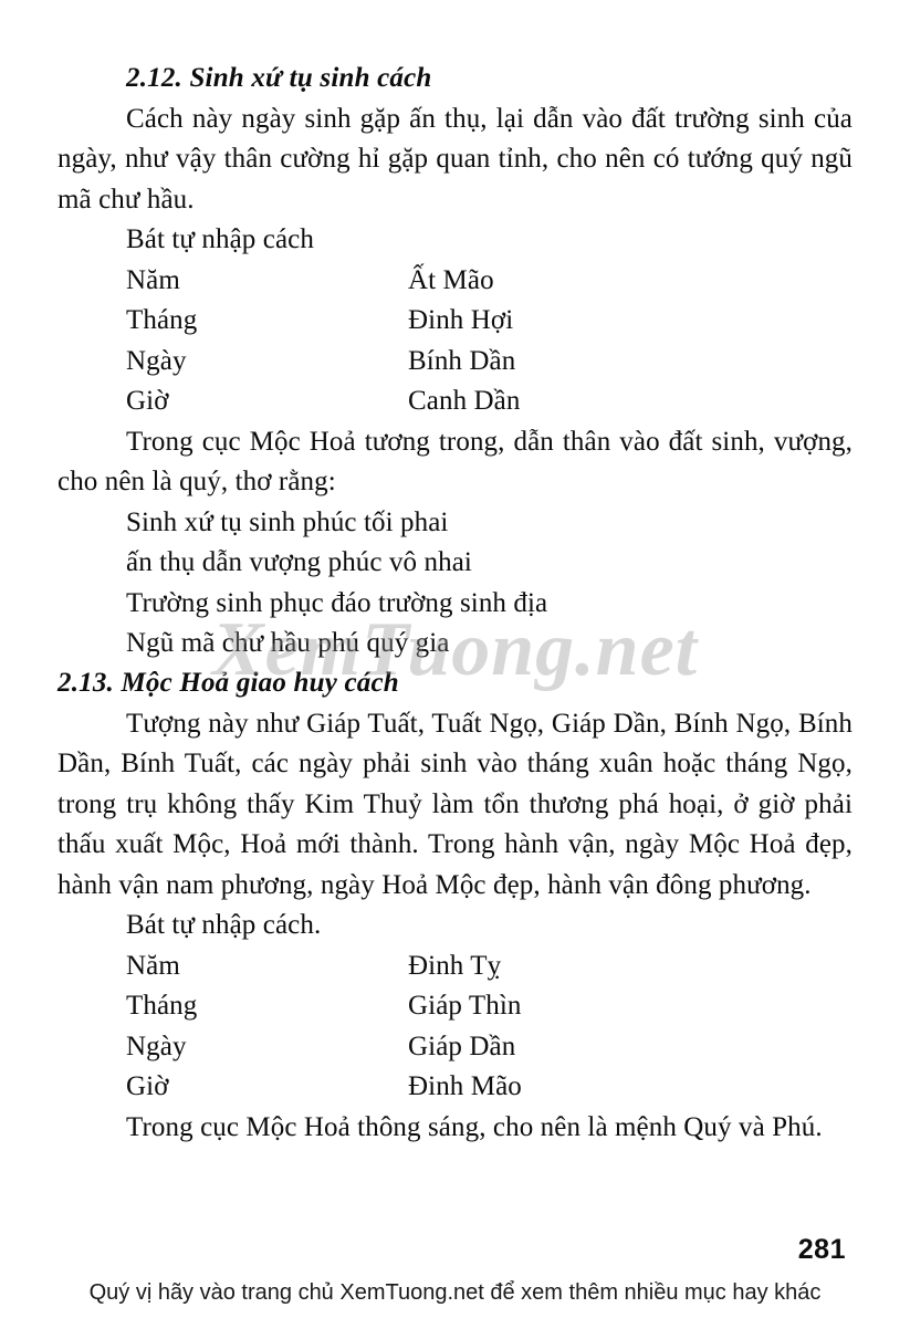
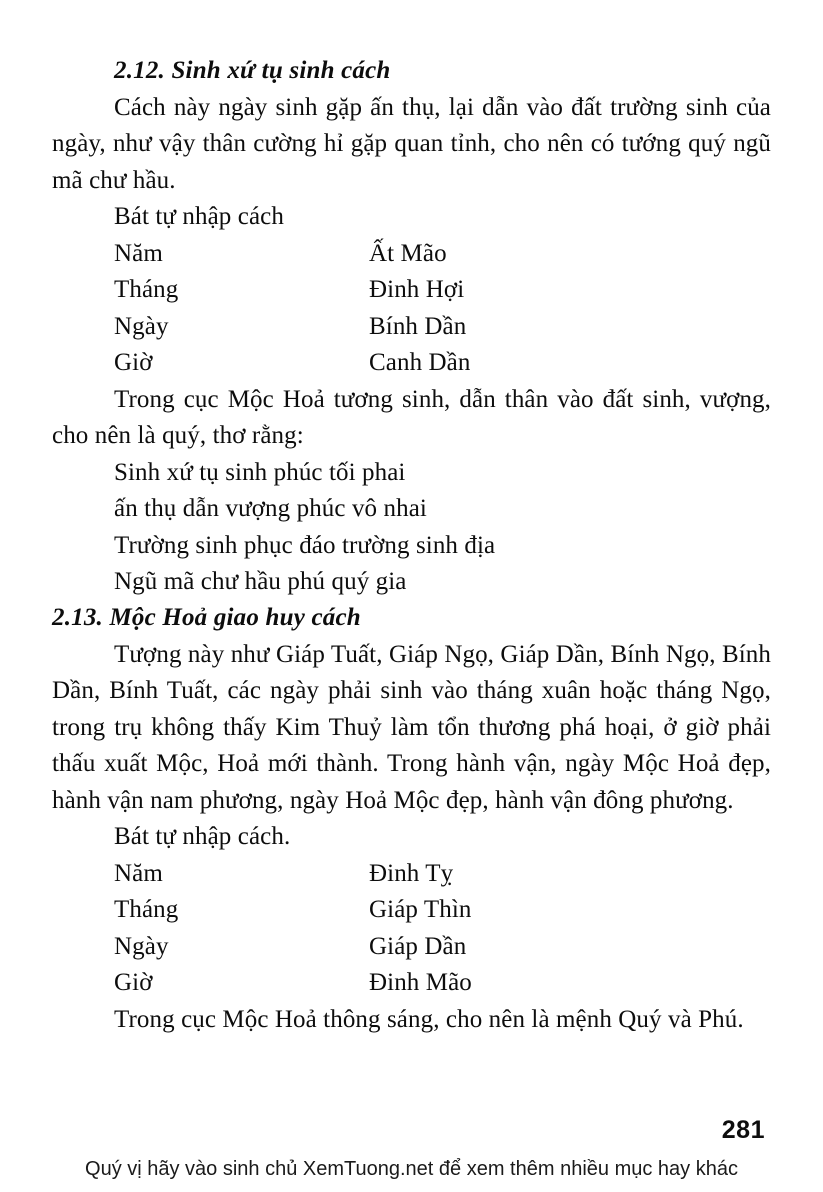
- XemTuong.net
  2.12. Sinh xứ tụ sinh cách
  Cách này ngày sinh gặp ấn thụ, lại dẫn vào đất trường sinh của ngày, như vậy thân cường hỉ gặp quan tỉnh, cho nên có tướng quý ngũ mã chư hầu.
  Bát tự nhập cách
  Năm	Ất Mão
  Tháng	Đinh Hợi
  Ngày	Bính Dần
  Giờ	Canh Dần
- Trong cục Mộc Hoả tương trong, dẫn thân vào đất sinh, vượng, cho nên là quý, thơ rằng:
+ Trong cục Mộc Hoả tương sinh, dẫn thân vào đất sinh, vượng, cho nên là quý, thơ rằng:
  Sinh xứ tụ sinh phúc tối phai
  ấn thụ dẫn vượng phúc vô nhai
  Trường sinh phục đáo trường sinh địa
  Ngũ mã chư hầu phú quý gia
  2.13. Mộc Hoả giao huy cách
- Tượng này như Giáp Tuất, Tuất Ngọ, Giáp Dần, Bính Ngọ, Bính Dần, Bính Tuất, các ngày phải sinh vào tháng xuân hoặc tháng Ngọ, trong trụ không thấy Kim Thuỷ làm tổn thương phá hoại, ở giờ phải thấu xuất Mộc, Hoả mới thành. Trong hành vận, ngày Mộc Hoả đẹp, hành vận nam phương, ngày Hoả Mộc đẹp, hành vận đông phương.
+ Tượng này như Giáp Tuất, Giáp Ngọ, Giáp Dần, Bính Ngọ, Bính Dần, Bính Tuất, các ngày phải sinh vào tháng xuân hoặc tháng Ngọ, trong trụ không thấy Kim Thuỷ làm tổn thương phá hoại, ở giờ phải thấu xuất Mộc, Hoả mới thành. Trong hành vận, ngày Mộc Hoả đẹp, hành vận nam phương, ngày Hoả Mộc đẹp, hành vận đông phương.
  Bát tự nhập cách.
  Năm	Đinh Tỵ
  Tháng	Giáp Thìn
  Ngày	Giáp Dần
  Giờ	Đinh Mão
  Trong cục Mộc Hoả thông sáng, cho nên là mệnh Quý và Phú.
  281
- Quý vị hãy vào trang chủ XemTuong.net để xem thêm nhiều mục hay khác
+ Quý vị hãy vào sinh chủ XemTuong.net để xem thêm nhiều mục hay khác
